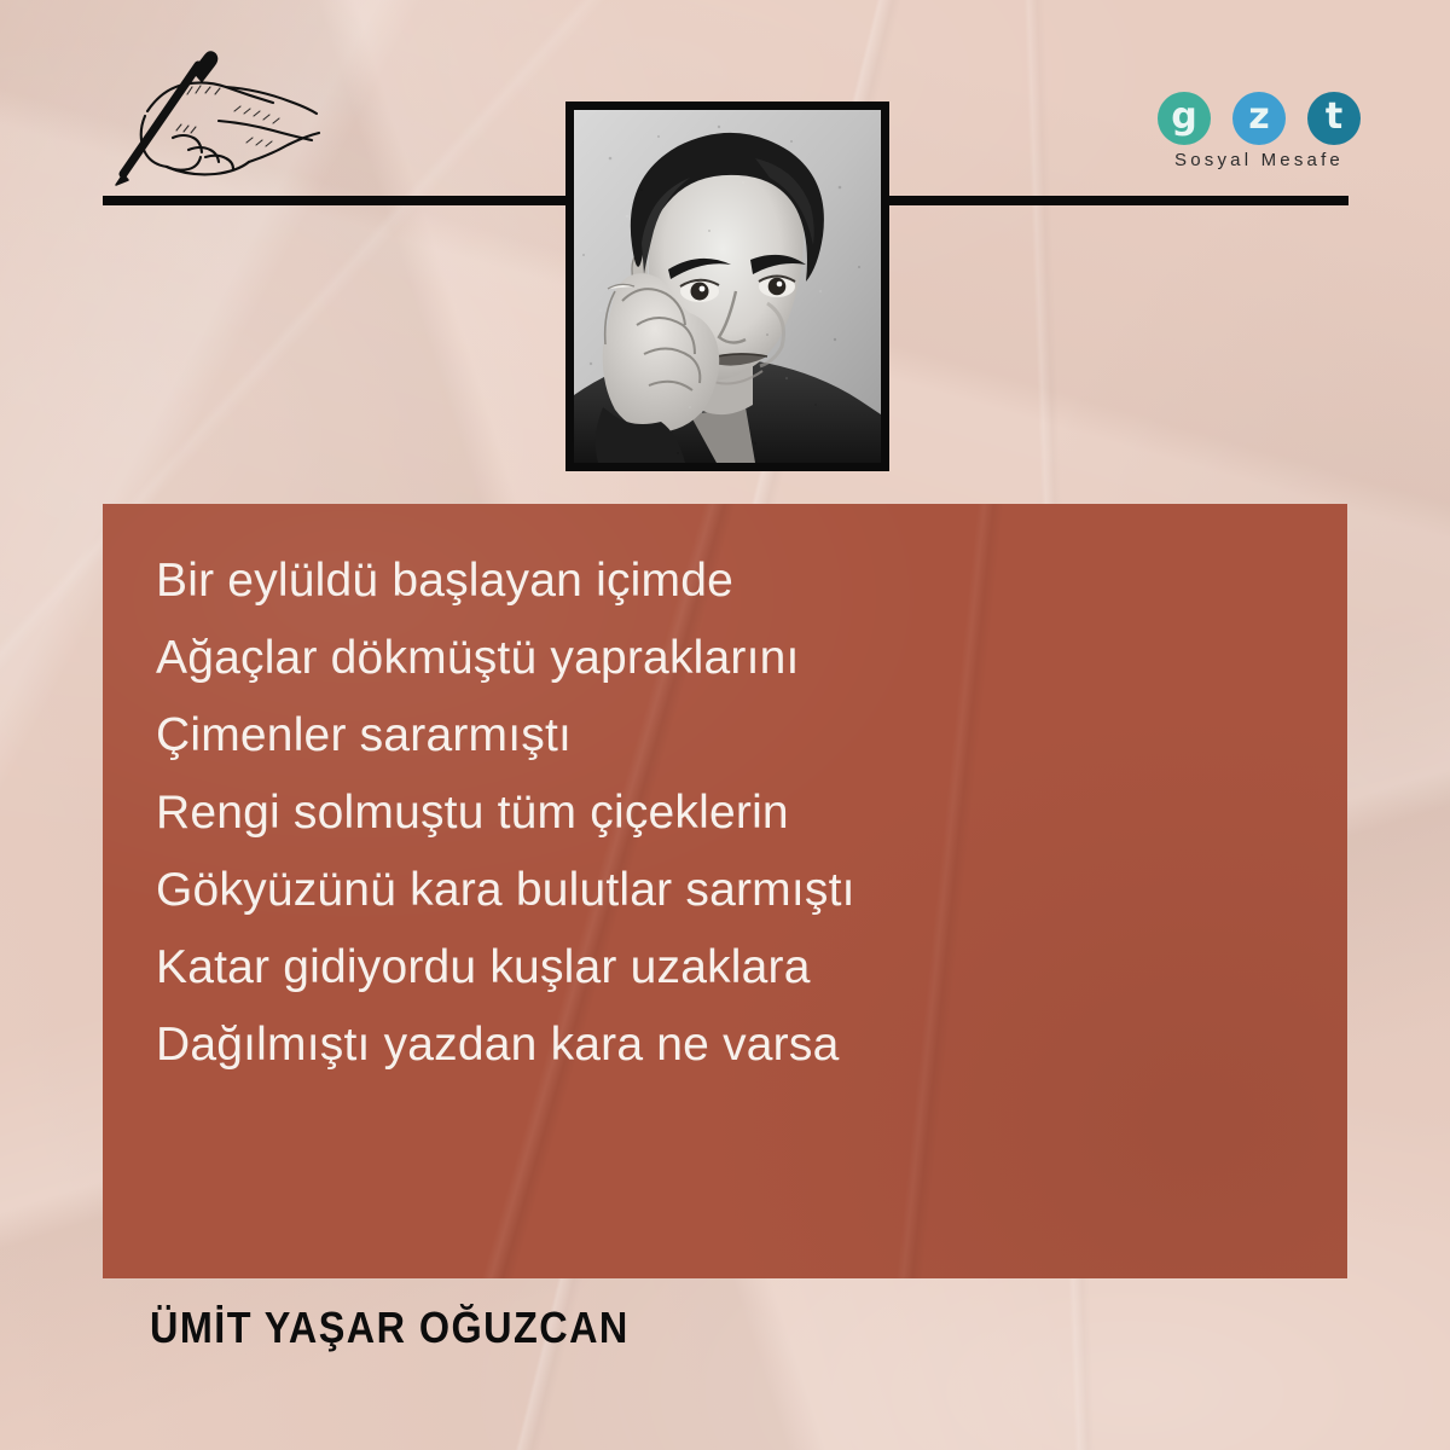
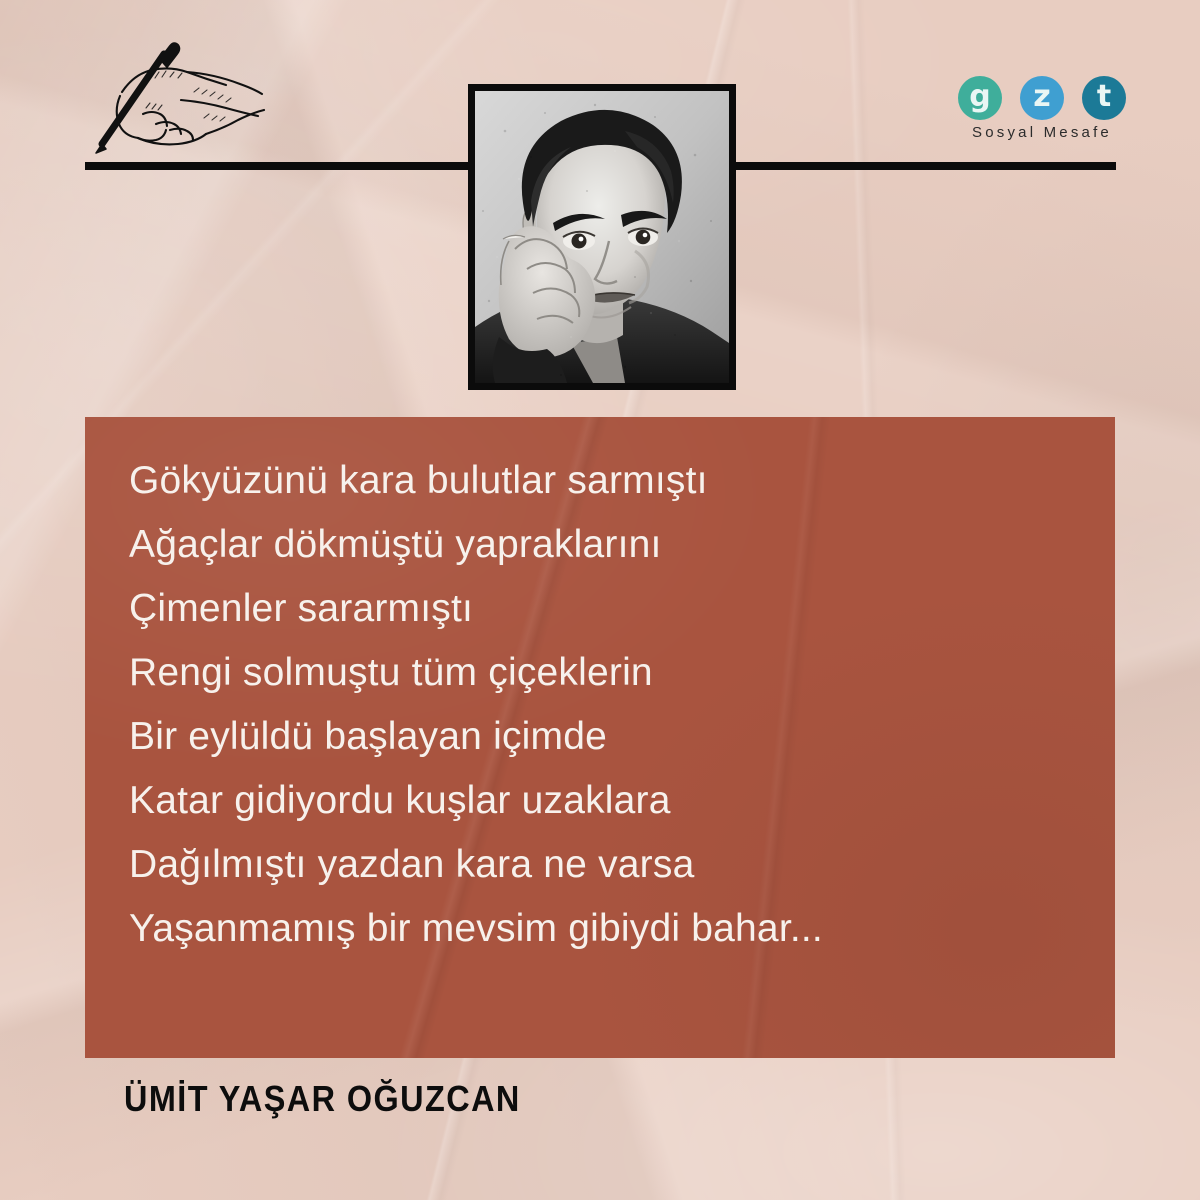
  g
  z
  t
  Sosyal Mesafe
- Bir eylüldü başlayan içimde
+ Gökyüzünü kara bulutlar sarmıştı
  Ağaçlar dökmüştü yapraklarını
  Çimenler sararmıştı
  Rengi solmuştu tüm çiçeklerin
- Gökyüzünü kara bulutlar sarmıştı
+ Bir eylüldü başlayan içimde
  Katar gidiyordu kuşlar uzaklara
  Dağılmıştı yazdan kara ne varsa
+ Yaşanmamış bir mevsim gibiydi bahar...
  ÜMİT YAŞAR OĞUZCAN
